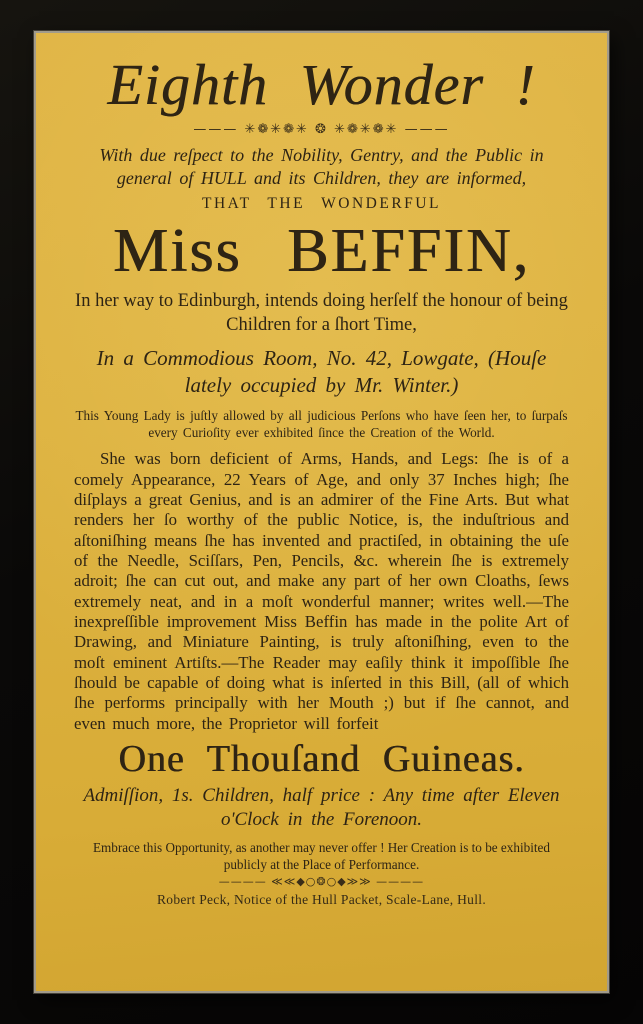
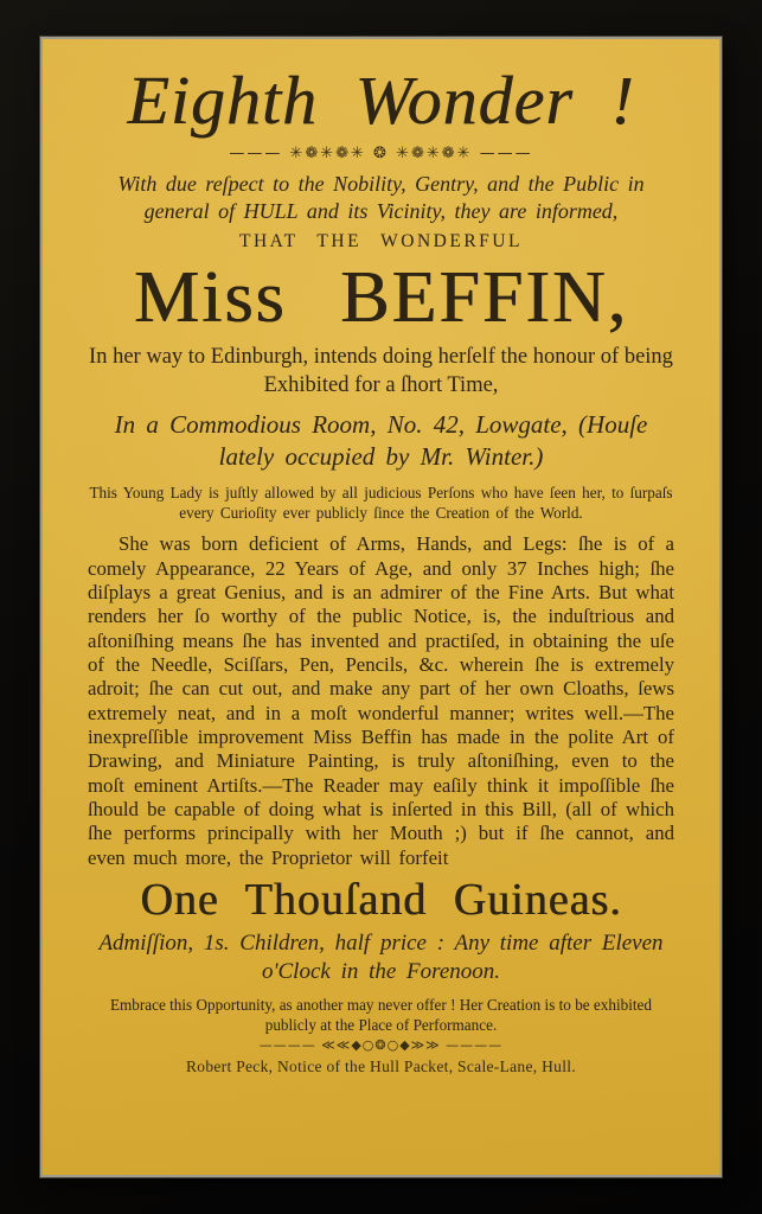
  Eighth Wonder !
  ——— ✳❁✳❁✳ ❂ ✳❁✳❁✳ ———
- With due reſpect to the Nobility, Gentry, and the Public in general of HULL and its Children, they are informed,
+ With due reſpect to the Nobility, Gentry, and the Public in general of HULL and its Vicinity, they are informed,
  THAT THE WONDERFUL
  Miss BEFFIN,
- In her way to Edinburgh, intends doing herſelf the honour of being Children for a ſhort Time,
+ In her way to Edinburgh, intends doing herſelf the honour of being Exhibited for a ſhort Time,
  In a Commodious Room, No. 42, Lowgate, (Houſe lately occupied by Mr. Winter.)
- This Young Lady is juſtly allowed by all judicious Perſons who have ſeen her, to ſurpaſs every Curioſity ever exhibited ſince the Creation of the World.
+ This Young Lady is juſtly allowed by all judicious Perſons who have ſeen her, to ſurpaſs every Curioſity ever publicly ſince the Creation of the World.
  She was born deficient of Arms, Hands, and Legs: ſhe is of a comely Appearance, 22 Years of Age, and only 37 Inches high; ſhe diſplays a great Genius, and is an admirer of the Fine Arts. But what renders her ſo worthy of the public Notice, is, the induſtrious and aſtoniſhing means ſhe has invented and practiſed, in obtaining the uſe of the Needle, Sciſſars, Pen, Pencils, &c. wherein ſhe is extremely adroit; ſhe can cut out, and make any part of her own Cloaths, ſews extremely neat, and in a moſt wonderful manner; writes well.—The inexpreſſible improvement Miss Beffin has made in the polite Art of Drawing, and Miniature Painting, is truly aſtoniſhing, even to the moſt eminent Artiſts.—The Reader may eaſily think it impoſſible ſhe ſhould be capable of doing what is inſerted in this Bill, (all of which ſhe performs principally with her Mouth ;) but if ſhe cannot, and even much more, the Proprietor will forfeit
  One Thouſand Guineas.
  Admiſſion, 1s. Children, half price : Any time after Eleven o'Clock in the Forenoon.
  Embrace this Opportunity, as another may never offer ! Her Creation is to be exhibited publicly at the Place of Performance.
  ———— ≪≪◆○❂○◆≫≫ ————
  Robert Peck, Notice of the Hull Packet, Scale-Lane, Hull.
